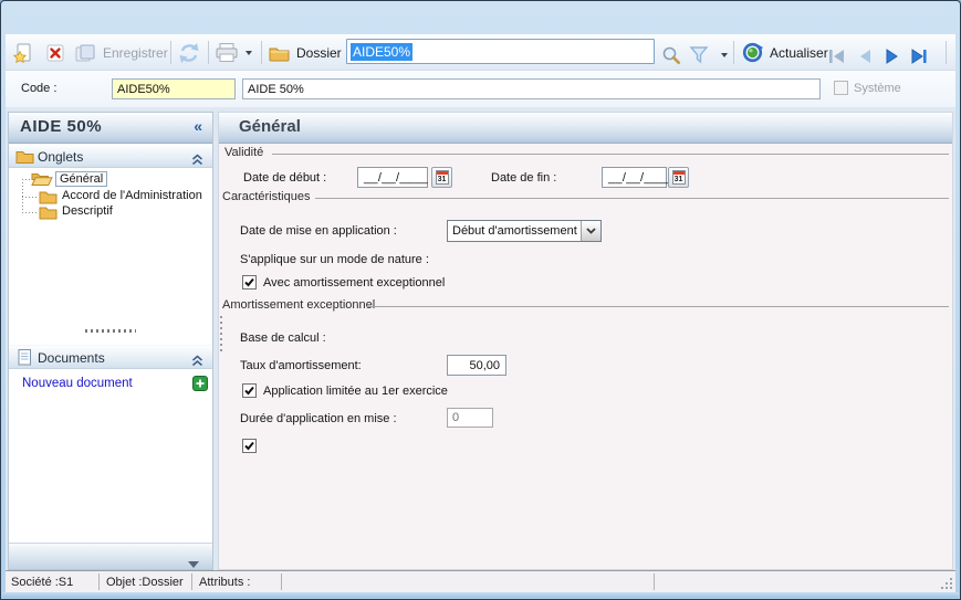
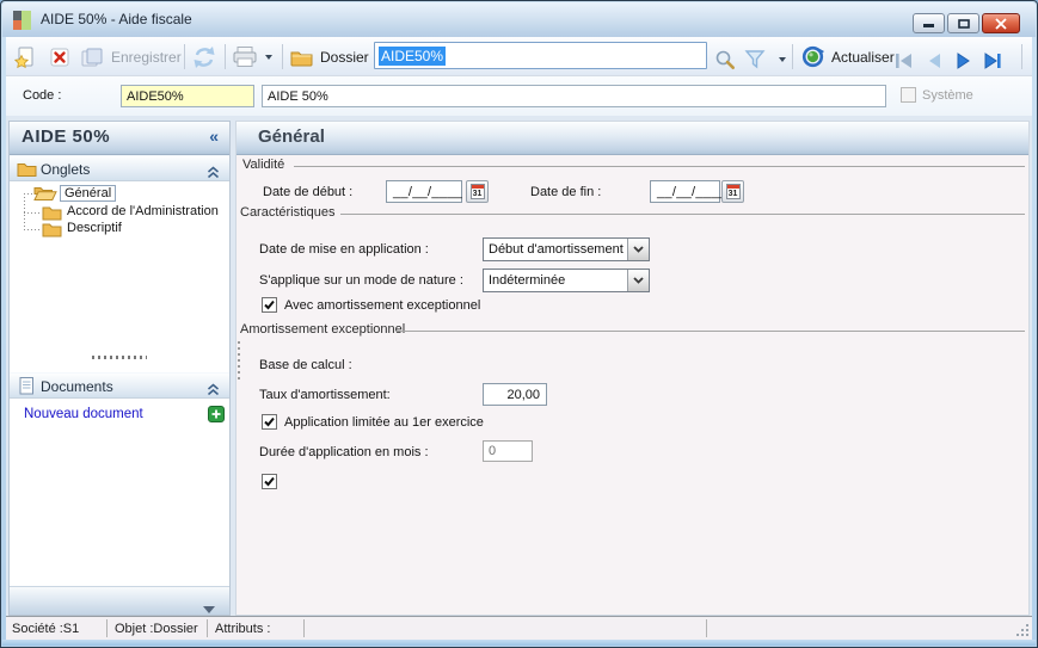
+ AIDE 50% - Aide fiscale
  Enregistrer
  Dossier
  AIDE50%
  Actualiser
  Code :
  AIDE50%
  AIDE 50%
  Système
  AIDE 50%
  «
  Onglets
  Général
  Accord de l'Administration
  Descriptif
  Documents
  Nouveau document
  Général
  Validité
  Date de début :
  __/__/____
  Date de fin :
  __/__/___
  Caractéristiques
  Date de mise en application :
  Début d'amortissement
  S'applique sur un mode de nature :
+ Indéterminée
  Avec amortissement exceptionnel
  Amortissement exceptionnel
  Base de calcul :
  Taux d'amortissement:
- 50,00
+ 20,00
  Application limitée au 1er exercice
- Durée d'application en mise :
+ Durée d'application en mois :
  0
  Société :S1
  Objet :Dossier
  Attributs :
